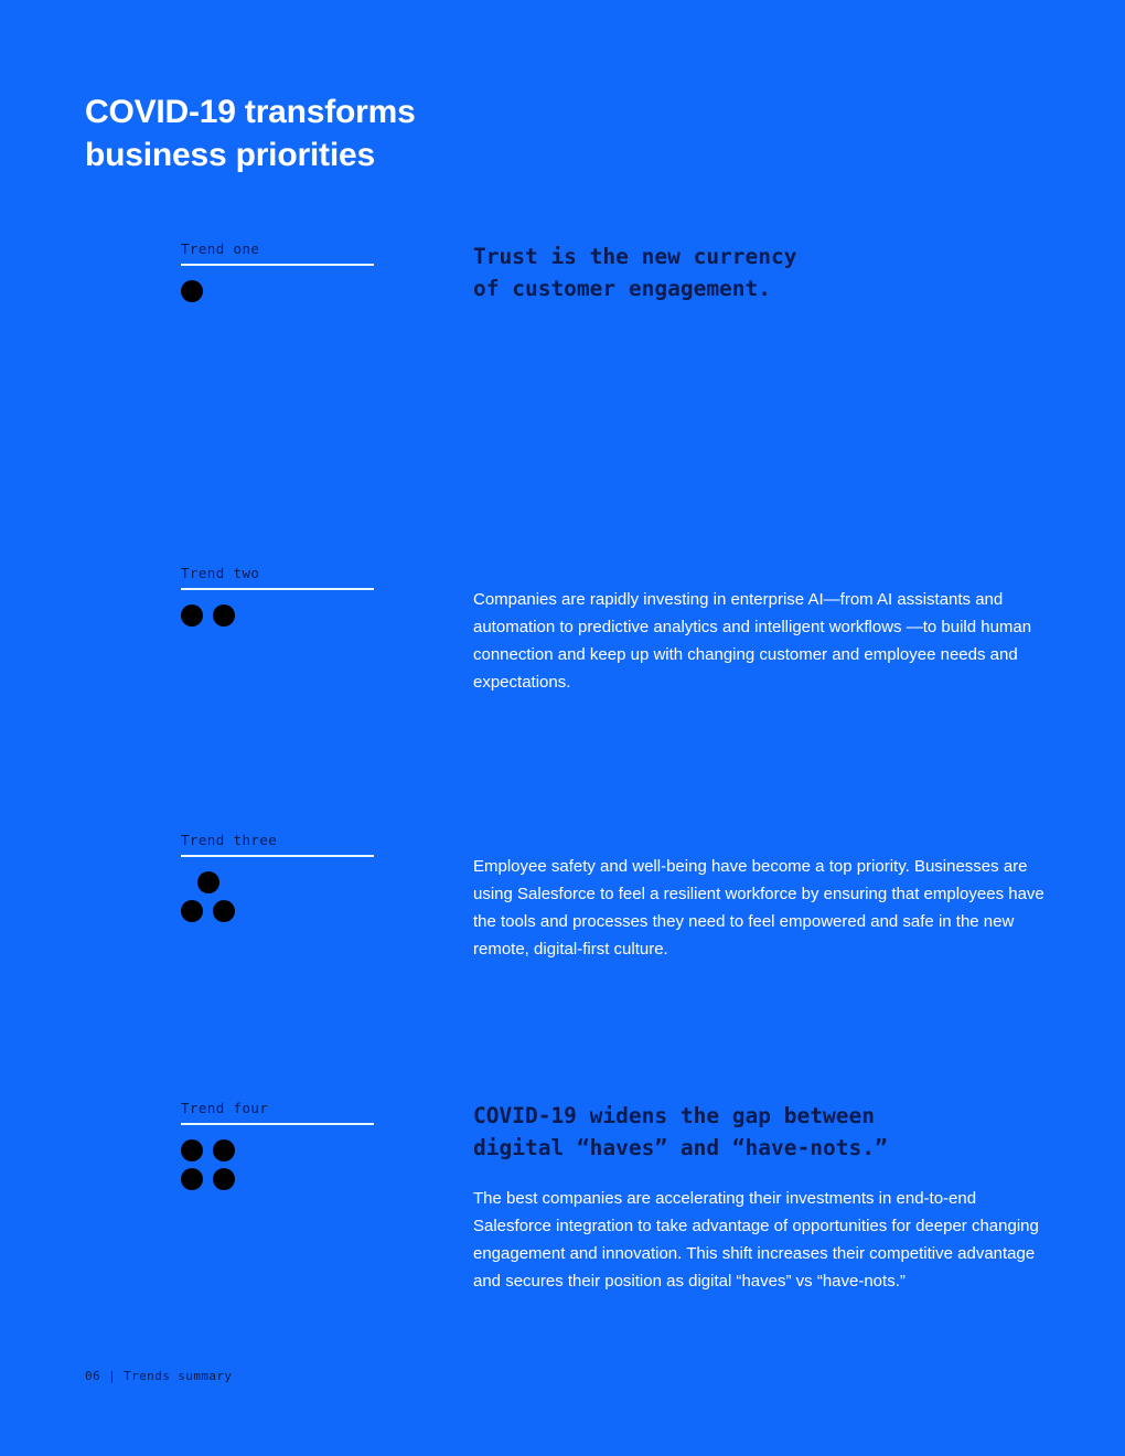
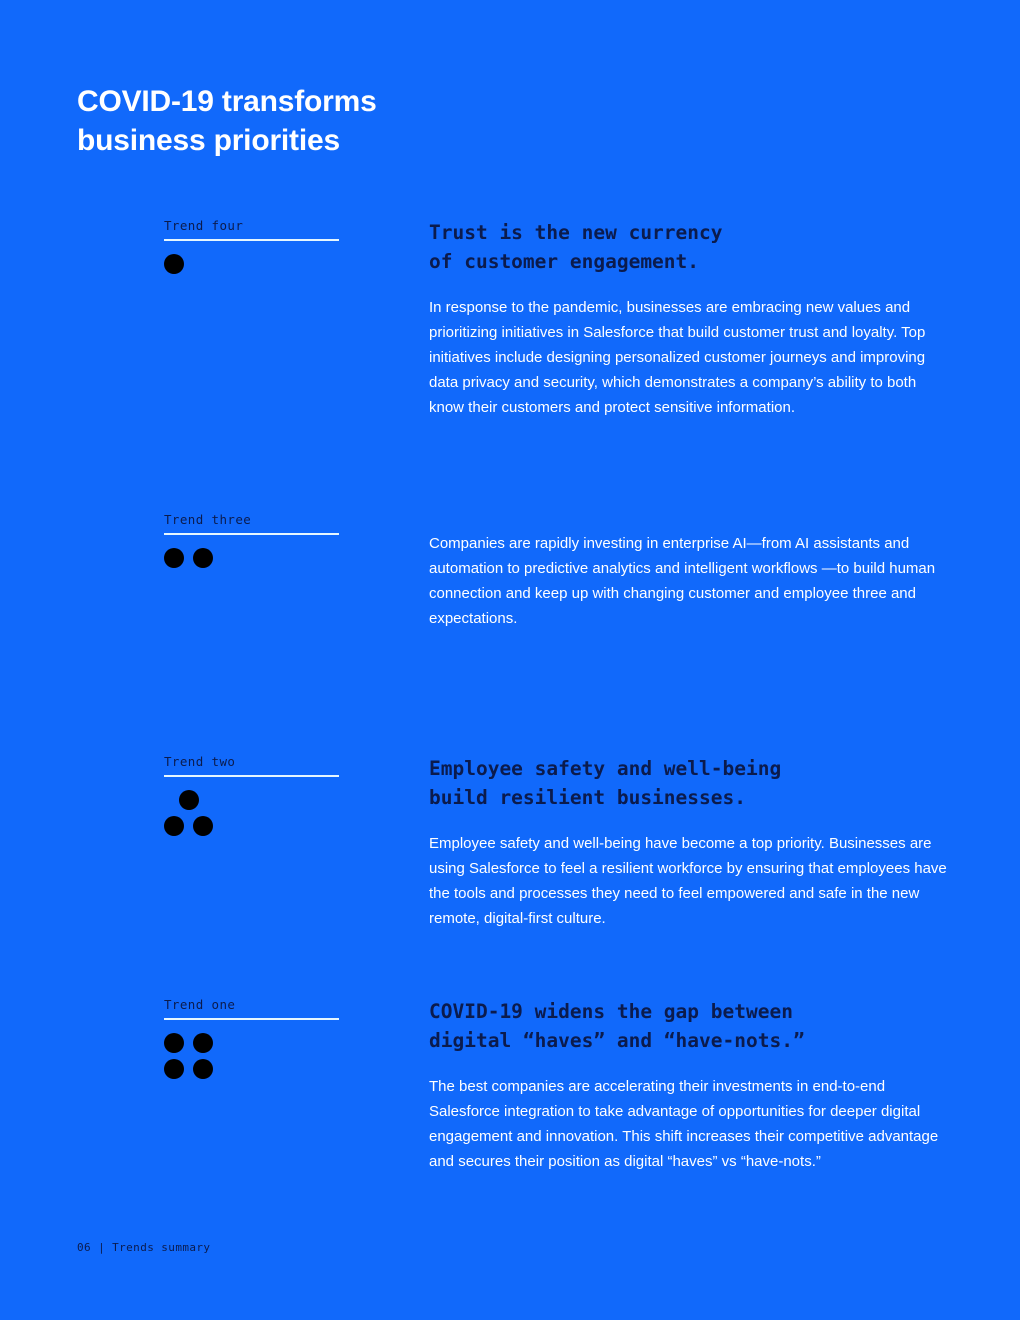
  COVID-19 transforms
  business priorities
- Trend one
+ Trend four
  Trust is the new currency
  of customer engagement.
+ In response to the pandemic, businesses are embracing new values and prioritizing initiatives in Salesforce that build customer trust and loyalty. Top initiatives include designing personalized customer journeys and improving data privacy and security, which demonstrates a company’s ability to both know their customers and protect sensitive information.
- Trend two
+ Trend three
- Companies are rapidly investing in enterprise AI—from AI assistants and automation to predictive analytics and intelligent workflows —to build human connection and keep up with changing customer and employee needs and expectations.
+ Companies are rapidly investing in enterprise AI—from AI assistants and automation to predictive analytics and intelligent workflows —to build human connection and keep up with changing customer and employee three and expectations.
- Trend three
+ Trend two
+ Employee safety and well-being
+ build resilient businesses.
  Employee safety and well-being have become a top priority. Businesses are using Salesforce to feel a resilient workforce by ensuring that employees have the tools and processes they need to feel empowered and safe in the new remote, digital-first culture.
- Trend four
+ Trend one
  COVID-19 widens the gap between
  digital “haves” and “have-nots.”
- The best companies are accelerating their investments in end-to-end Salesforce integration to take advantage of opportunities for deeper changing engagement and innovation. This shift increases their competitive advantage and secures their position as digital “haves” vs “have-nots.”
+ The best companies are accelerating their investments in end-to-end Salesforce integration to take advantage of opportunities for deeper digital engagement and innovation. This shift increases their competitive advantage and secures their position as digital “haves” vs “have-nots.”
  06 | Trends summary
